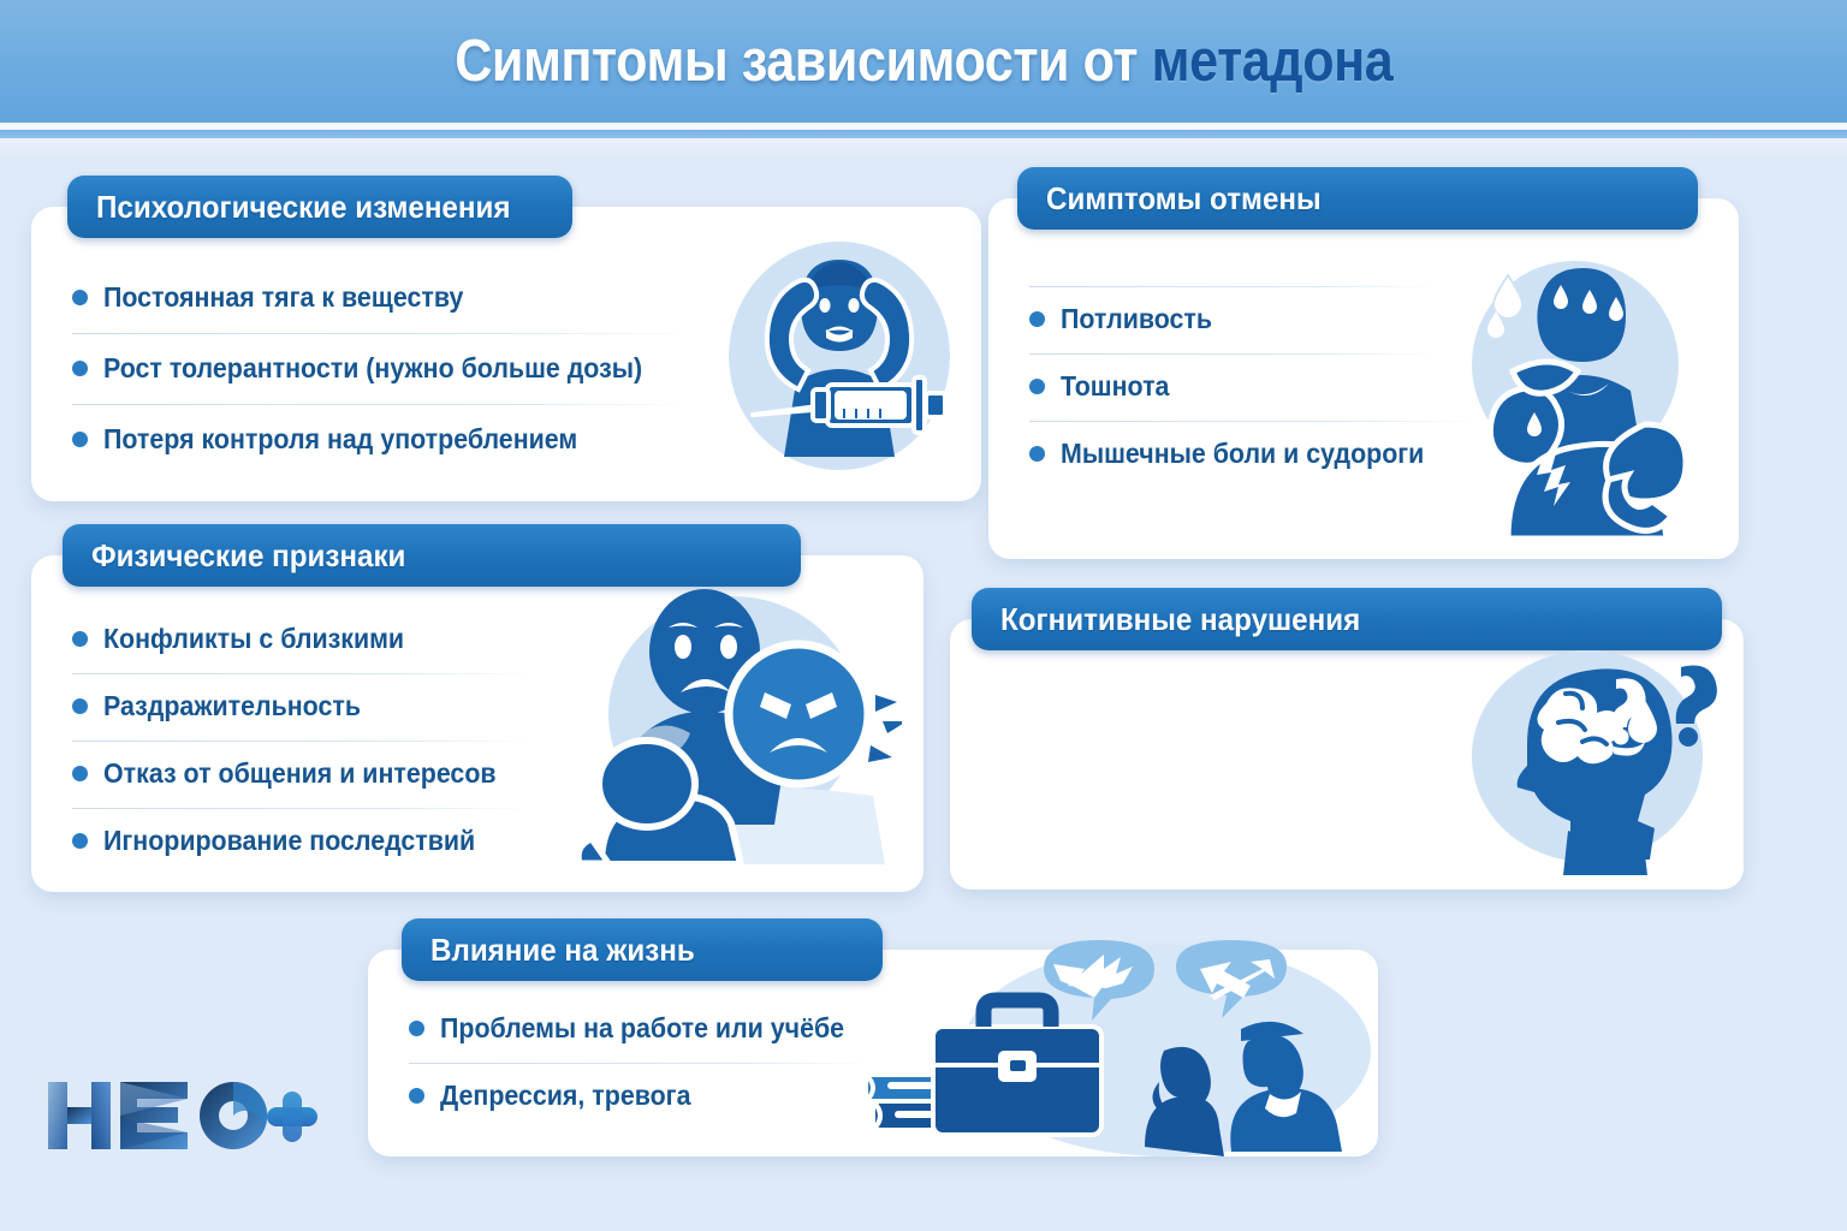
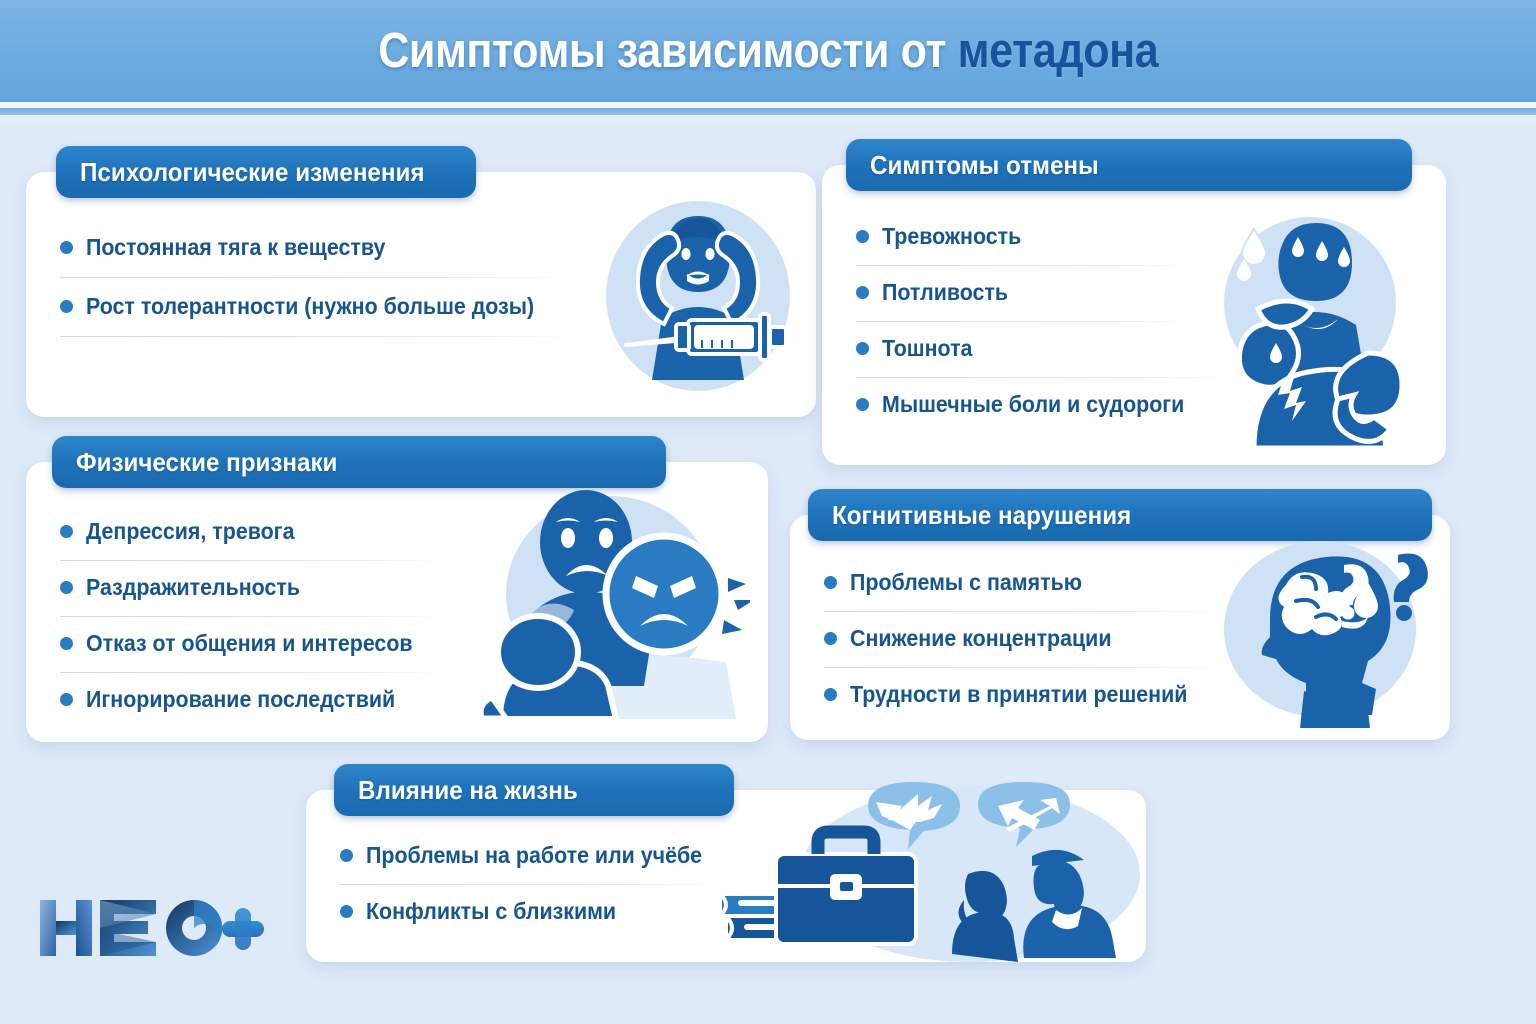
  Симптомы зависимости от метадона
  Психологические изменения
  Постоянная тяга к веществу
  Рост толерантности (нужно больше дозы)
- Потеря контроля над употреблением
  Симптомы отмены
+ Тревожность
  Потливость
  Тошнота
  Мышечные боли и судороги
  Физические признаки
- Конфликты с близкими
+ Депрессия, тревога
  Раздражительность
  Отказ от общения и интересов
  Игнорирование последствий
  Когнитивные нарушения
+ Проблемы с памятью
+ Снижение концентрации
+ Трудности в принятии решений
  Влияние на жизнь
  Проблемы на работе или учёбе
- Депрессия, тревога
+ Конфликты с близкими
